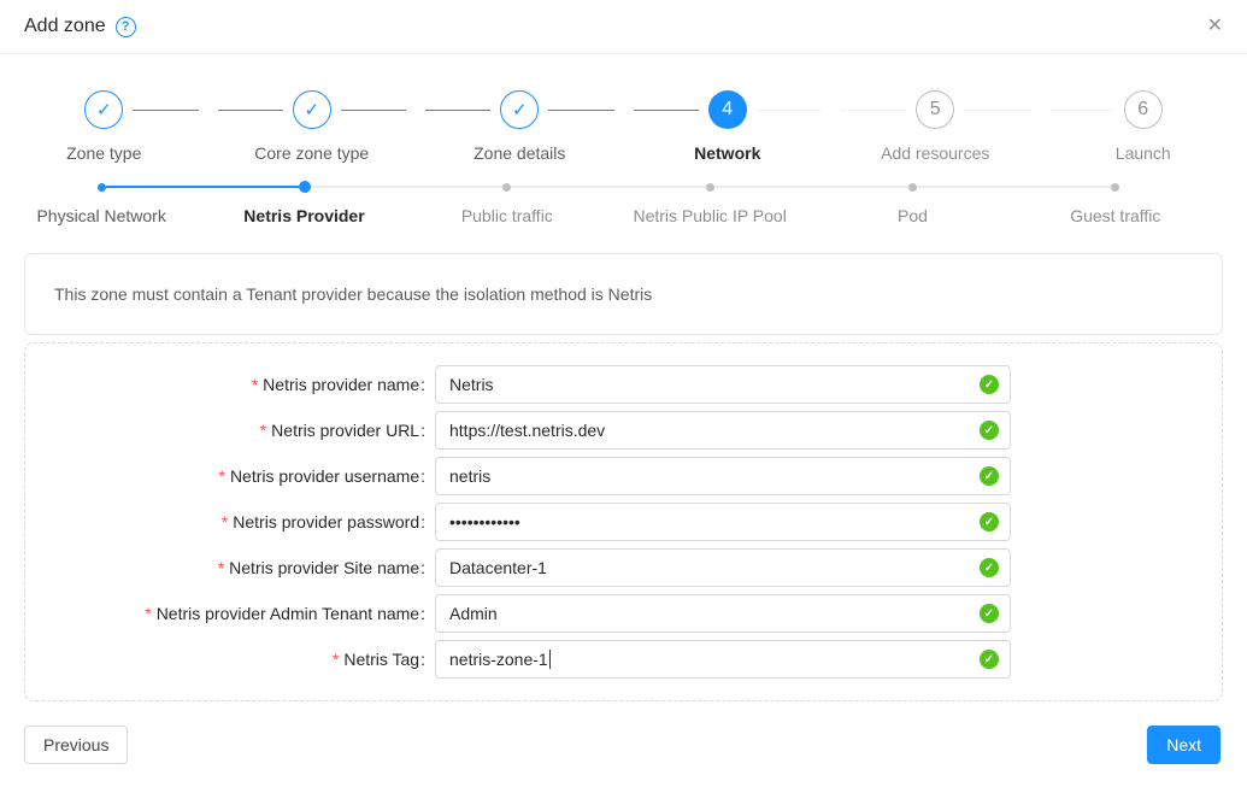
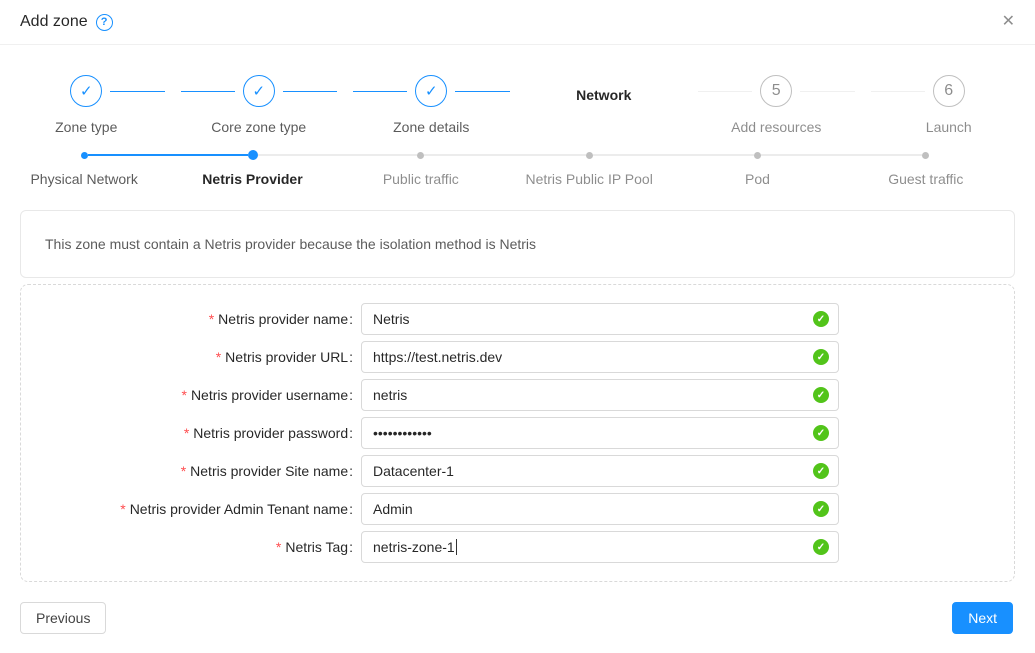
  Add zone
  ?
  ✕
  ✓
  Zone type
  ✓
  Core zone type
  ✓
  Zone details
- 4
  Network
  5
  Add resources
  6
  Launch
  Physical Network
  Netris Provider
  Public traffic
  Netris Public IP Pool
  Pod
  Guest traffic
- This zone must contain a Tenant provider because the isolation method is Netris
+ This zone must contain a Netris provider because the isolation method is Netris
  * Netris provider name:
  Netris
  ✓
  * Netris provider URL:
  https://test.netris.dev
  ✓
  * Netris provider username:
  netris
  ✓
  * Netris provider password:
  ••••••••••••
  ✓
  * Netris provider Site name:
  Datacenter-1
  ✓
  * Netris provider Admin Tenant name:
  Admin
  ✓
  * Netris Tag:
  netris-zone-1
  ✓
  Previous
  Next
